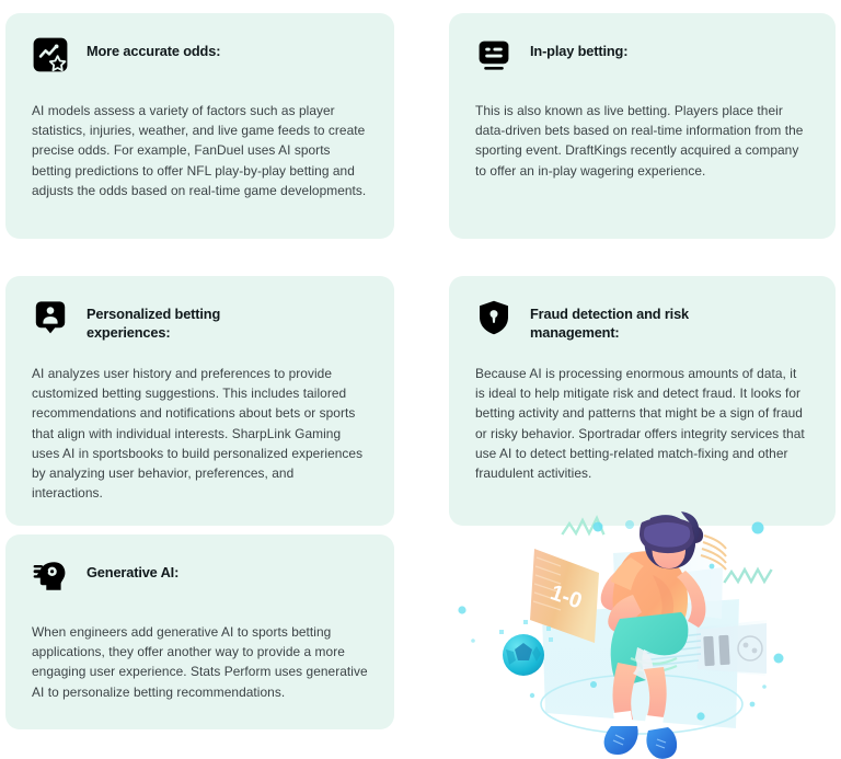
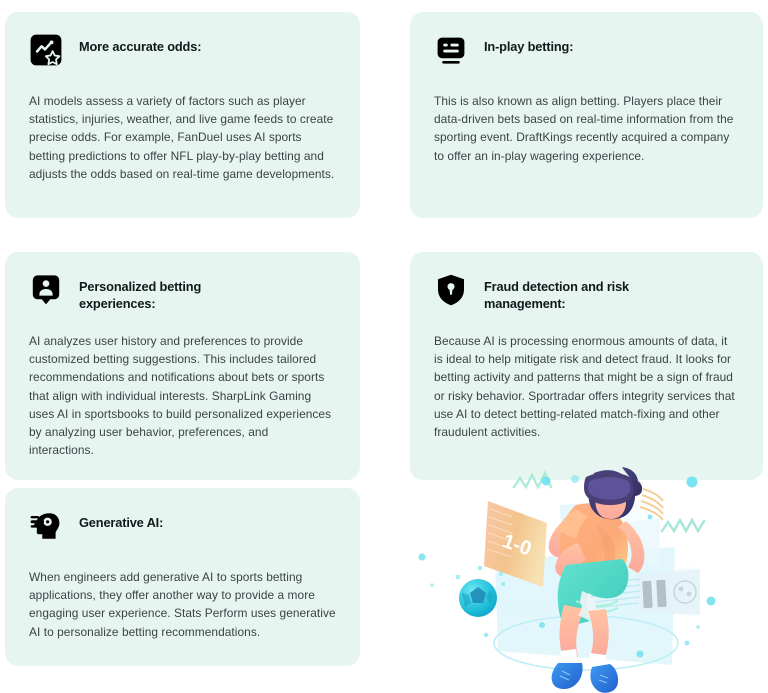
  More accurate odds:
  AI models assess a variety of factors such as player statistics, injuries, weather, and live game feeds to create precise odds. For example, FanDuel uses AI sports betting predictions to offer NFL play-by-play betting and adjusts the odds based on real-time game developments.
  In-play betting:
- This is also known as live betting. Players place their data-driven bets based on real-time information from the sporting event. DraftKings recently acquired a company to offer an in-play wagering experience.
+ This is also known as align betting. Players place their data-driven bets based on real-time information from the sporting event. DraftKings recently acquired a company to offer an in-play wagering experience.
  Personalized betting
  experiences:
  AI analyzes user history and preferences to provide customized betting suggestions. This includes tailored recommendations and notifications about bets or sports that align with individual interests. SharpLink Gaming uses AI in sportsbooks to build personalized experiences by analyzing user behavior, preferences, and interactions.
  Fraud detection and risk
  management:
  Because AI is processing enormous amounts of data, it is ideal to help mitigate risk and detect fraud. It looks for betting activity and patterns that might be a sign of fraud or risky behavior. Sportradar offers integrity services that use AI to detect betting-related match-fixing and other fraudulent activities.
  Generative AI:
  When engineers add generative AI to sports betting applications, they offer another way to provide a more engaging user experience. Stats Perform uses generative AI to personalize betting recommendations.
